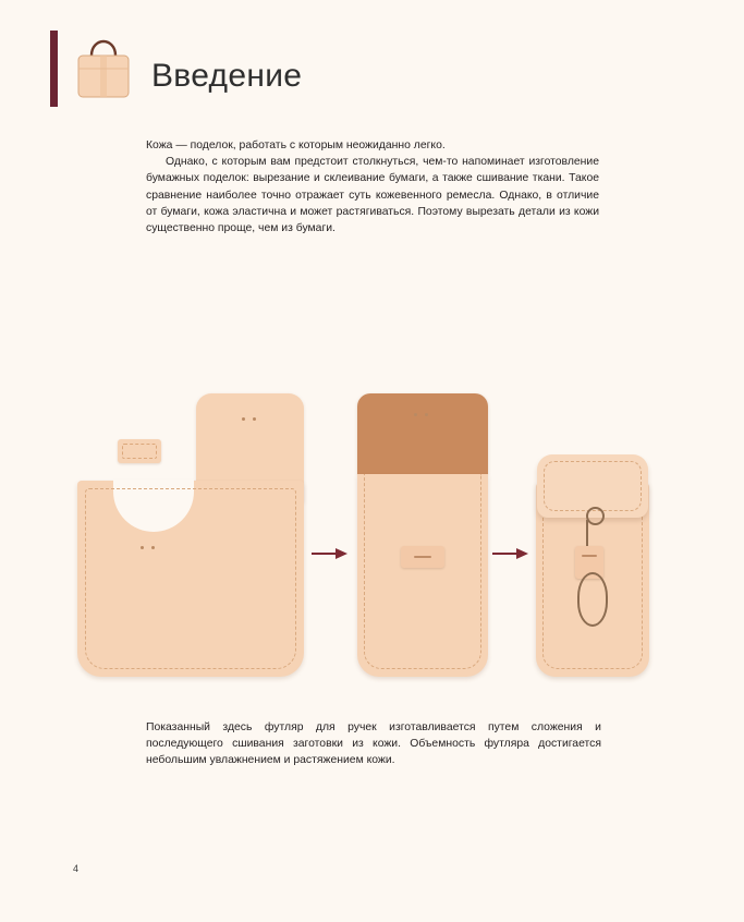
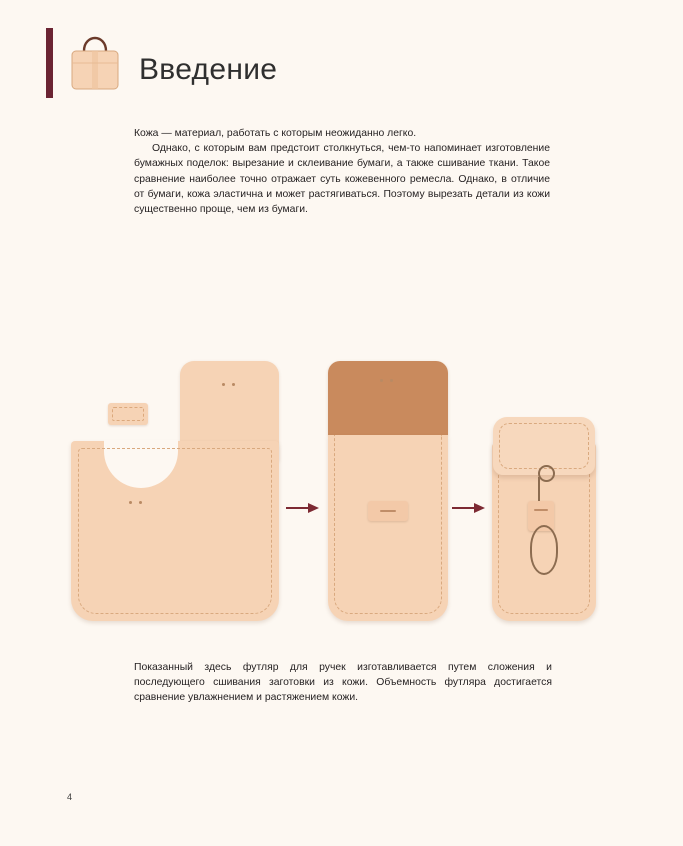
  Введение
- Кожа — поделок, работать с которым неожиданно легко.
+ Кожа — материал, работать с которым неожиданно легко.
  Однако, с которым вам предстоит столкнуться, чем-то напоминает изготовление бумажных поделок: вырезание и склеивание бумаги, а также сшивание ткани. Такое сравнение наиболее точно отражает суть кожевенного ремесла. Однако, в отличие от бумаги, кожа эластична и может растягиваться. Поэтому вырезать детали из кожи существенно проще, чем из бумаги.
- Показанный здесь футляр для ручек изготавливается путем сложения и последующего сшивания заготовки из кожи. Объемность футляра достигается небольшим увлажнением и растяжением кожи.
+ Показанный здесь футляр для ручек изготавливается путем сложения и последующего сшивания заготовки из кожи. Объемность футляра достигается сравнение увлажнением и растяжением кожи.
  4
